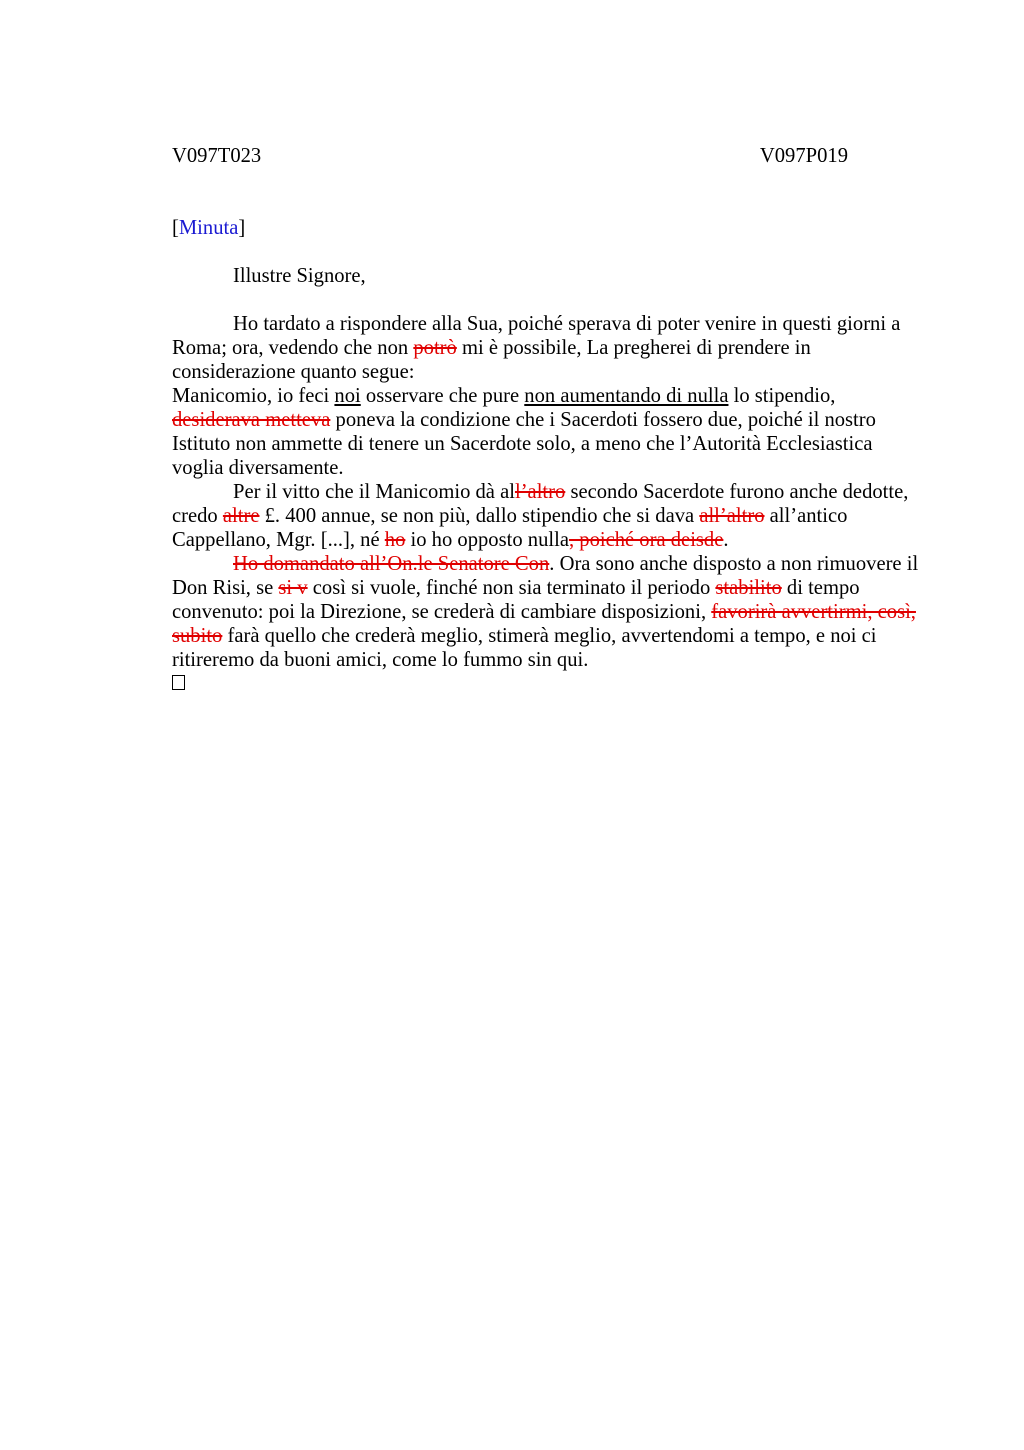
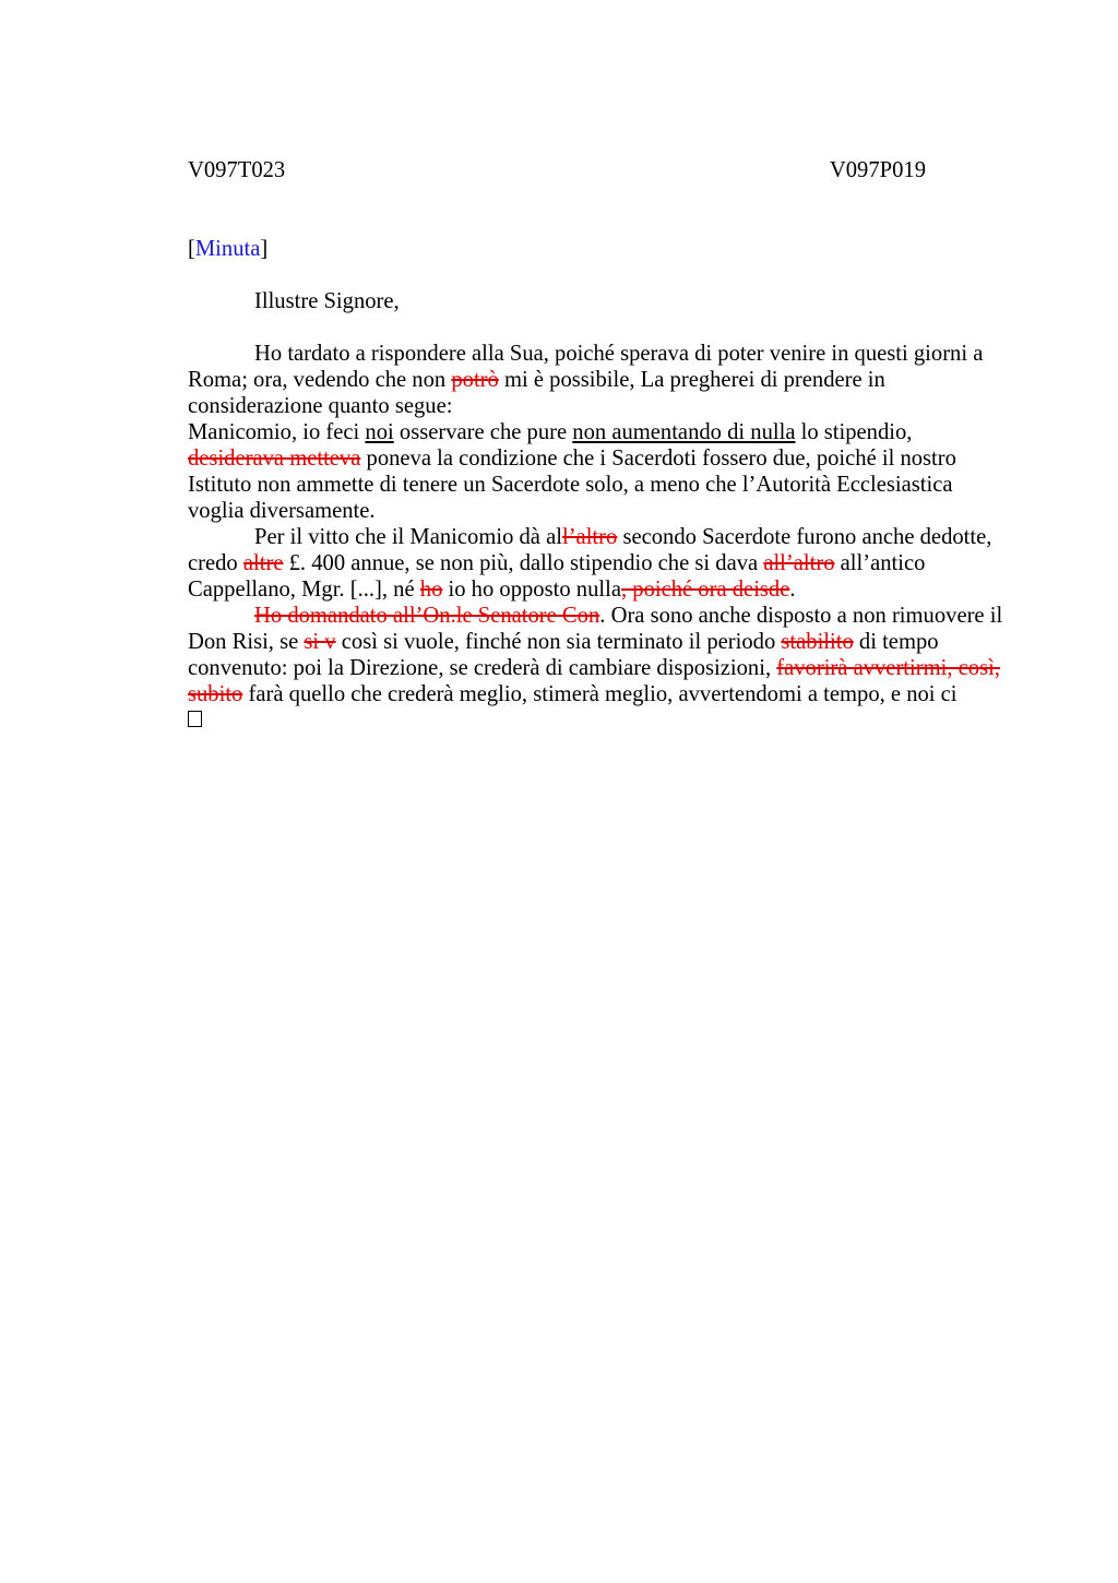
  V097T023
  V097P019
  [Minuta]
  Illustre Signore,
  Ho tardato a rispondere alla Sua, poiché sperava di poter venire in questi giorni a
  Roma; ora, vedendo che non potrò mi è possibile, La pregherei di prendere in
  considerazione quanto segue:
  Manicomio, io feci noi osservare che pure non aumentando di nulla lo stipendio,
  desiderava metteva poneva la condizione che i Sacerdoti fossero due, poiché il nostro
  Istituto non ammette di tenere un Sacerdote solo, a meno che l’Autorità Ecclesiastica
  voglia diversamente.
  Per il vitto che il Manicomio dà all’altro secondo Sacerdote furono anche dedotte,
  credo altre £. 400 annue, se non più, dallo stipendio che si dava all’altro all’antico
  Cappellano, Mgr. [...], né ho io ho opposto nulla, poiché ora deisde.
  Ho domandato all’On.le Senatore Con. Ora sono anche disposto a non rimuovere il
  Don Risi, se si v così si vuole, finché non sia terminato il periodo stabilito di tempo
  convenuto: poi la Direzione, se crederà di cambiare disposizioni, favorirà avvertirmi, così,
  subito farà quello che crederà meglio, stimerà meglio, avvertendomi a tempo, e noi ci
- ritireremo da buoni amici, come lo fummo sin qui.
